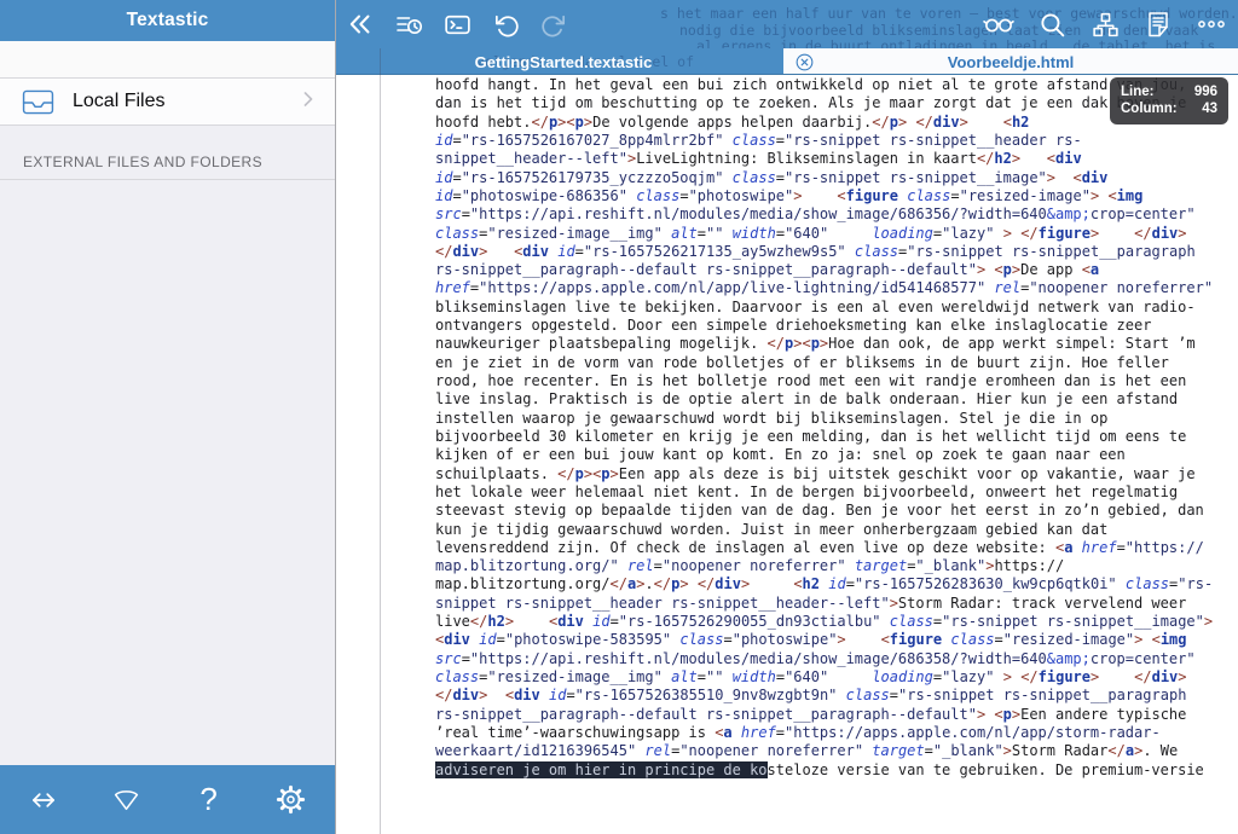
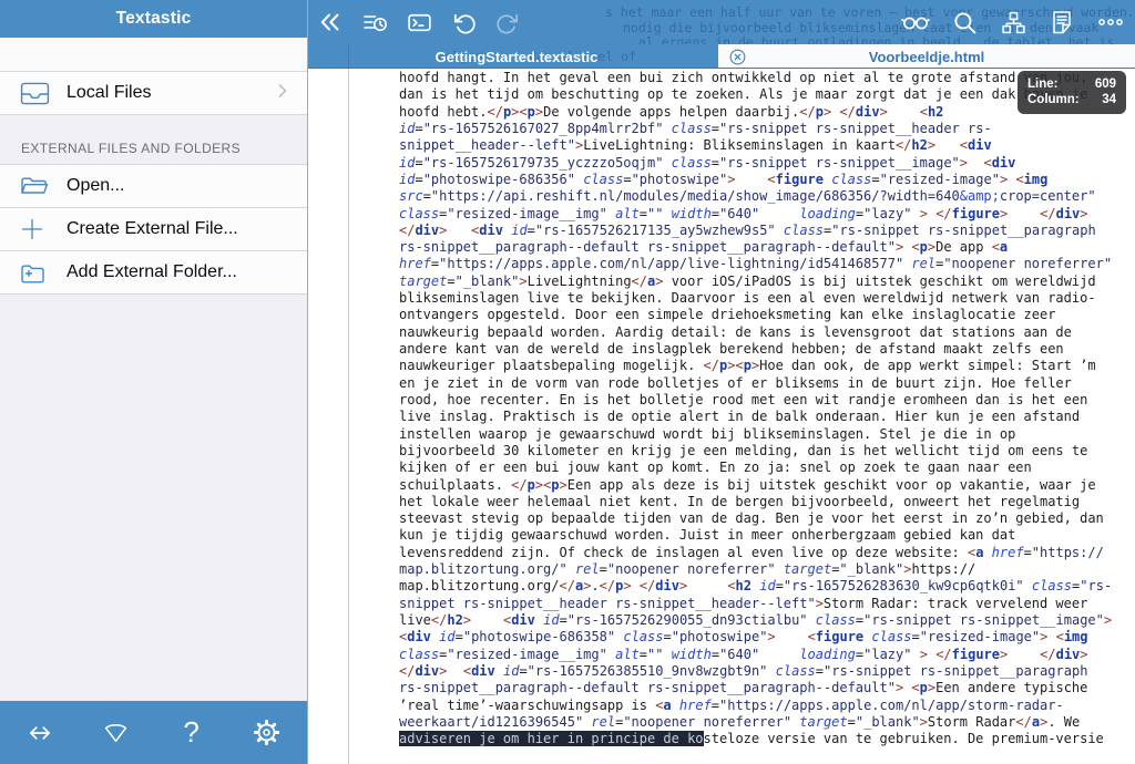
  Textastic
  Local Files
  EXTERNAL FILES AND FOLDERS
+ Open...
+ Create External File...
+ Add External Folder...
  ?
  s het maar een half uur van te voren — best vor gewarsch worden.
  nodig die bijvoorbeeld blikseminslage laatiene den vaak
  al ergens in de buurt ontladingen in beeld de tablet het is
  volgende dan al snel of
  GettingStarted.textastic
  Voorbeeldje.html
  hoofd hangt. In het geval een bui zich ontwikkeld op niet al te grote afstand van jou,
  dan is het tijd om beschutting op te zoeken. Als je maar zorgt dat je een dak boven je
  hoofd hebt.</p><p>De volgende apps helpen daarbij.</p> </div> <h2
  id="rs-1657526167027_8pp4mlrr2bf" class="rs-snippet rs-snippet__header rs-
  snippet__header--left">LiveLightning: Blikseminslagen in kaart</h2> <div
  id="rs-1657526179735_yczzzo5oqjm" class="rs-snippet rs-snippet__image"> <div
  id="photoswipe-686356" class="photoswipe"> <figure class="resized-image"> <img
  src="https://api.reshift.nl/modules/media/show_image/686356/?width=640&amp;crop=center"
  class="resized-image__img" alt="" width="640" loading="lazy" > </figure> </div>
  </div> <div id="rs-1657526217135_ay5wzhew9s5" class="rs-snippet rs-snippet__paragraph
  rs-snippet__paragraph--default rs-snippet__paragraph--default"> <p>De app <a
  href="https://apps.apple.com/nl/app/live-lightning/id541468577" rel="noopener noreferrer"
+ target="_blank">LiveLightning</a> voor iOS/iPadOS is bij uitstek geschikt om wereldwijd
  blikseminslagen live te bekijken. Daarvoor is een al even wereldwijd netwerk van radio-
  ontvangers opgesteld. Door een simpele driehoeksmeting kan elke inslaglocatie zeer
+ nauwkeurig bepaald worden. Aardig detail: de kans is levensgroot dat stations aan de
+ andere kant van de wereld de inslagplek berekend hebben; de afstand maakt zelfs een
  nauwkeuriger plaatsbepaling mogelijk. </p><p>Hoe dan ook, de app werkt simpel: Start ’m
  en je ziet in de vorm van rode bolletjes of er bliksems in de buurt zijn. Hoe feller
  rood, hoe recenter. En is het bolletje rood met een wit randje eromheen dan is het een
  live inslag. Praktisch is de optie alert in de balk onderaan. Hier kun je een afstand
  instellen waarop je gewaarschuwd wordt bij blikseminslagen. Stel je die in op
  bijvoorbeeld 30 kilometer en krijg je een melding, dan is het wellicht tijd om eens te
  kijken of er een bui jouw kant op komt. En zo ja: snel op zoek te gaan naar een
  schuilplaats. </p><p>Een app als deze is bij uitstek geschikt voor op vakantie, waar je
  het lokale weer helemaal niet kent. In de bergen bijvoorbeeld, onweert het regelmatig
  steevast stevig op bepaalde tijden van de dag. Ben je voor het eerst in zo’n gebied, dan
  kun je tijdig gewaarschuwd worden. Juist in meer onherbergzaam gebied kan dat
  levensreddend zijn. Of check de inslagen al even live op deze website: <a href="https://
  map.blitzortung.org/" rel="noopener noreferrer" target="_blank">https://
  map.blitzortung.org/</a>.</p> </div> <h2 id="rs-1657526283630_kw9cp6qtk0i" class="rs-
  snippet rs-snippet__header rs-snippet__header--left">Storm Radar: track vervelend weer
  live</h2> <div id="rs-1657526290055_dn93ctialbu" class="rs-snippet rs-snippet__image">
- <div id="photoswipe-583595" class="photoswipe"> <figure class="resized-image"> <img
+ <div id="photoswipe-686358" class="photoswipe"> <figure class="resized-image"> <img
- src="https://api.reshift.nl/modules/media/show_image/686358/?width=640&amp;crop=center"
  class="resized-image__img" alt="" width="640" loading="lazy" > </figure> </div>
  </div> <div id="rs-1657526385510_9nv8wzgbt9n" class="rs-snippet rs-snippet__paragraph
  rs-snippet__paragraph--default rs-snippet__paragraph--default"> <p>Een andere typische
  ’real time’-waarschuwingsapp is <a href="https://apps.apple.com/nl/app/storm-radar-
  weerkaart/id1216396545" rel="noopener noreferrer" target="_blank">Storm Radar</a>. We
  adviseren je om hier in principe de kosteloze versie van te gebruiken. De premium-versie
  Line:
- 996
+ 609
  Column:
- 43
+ 34
